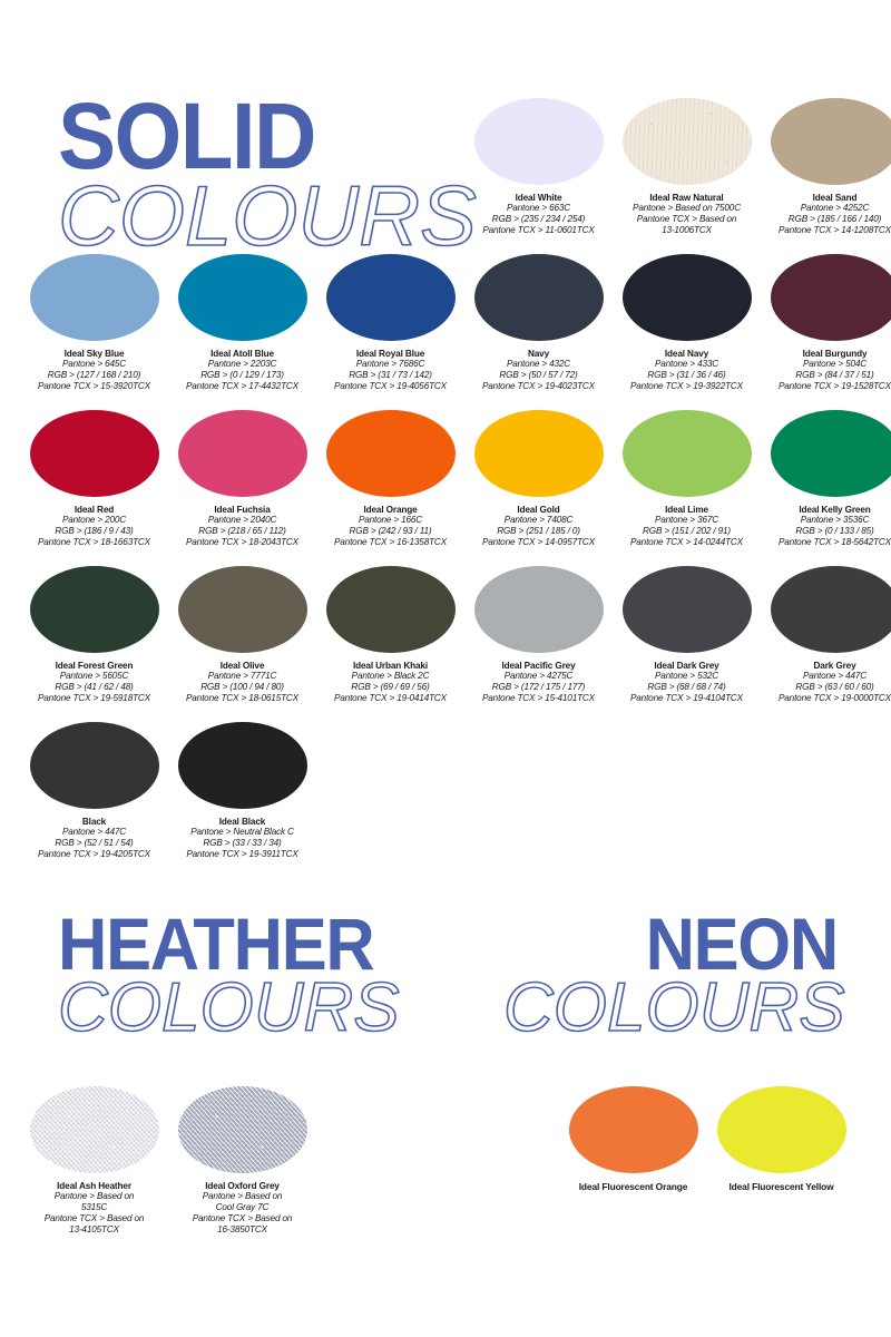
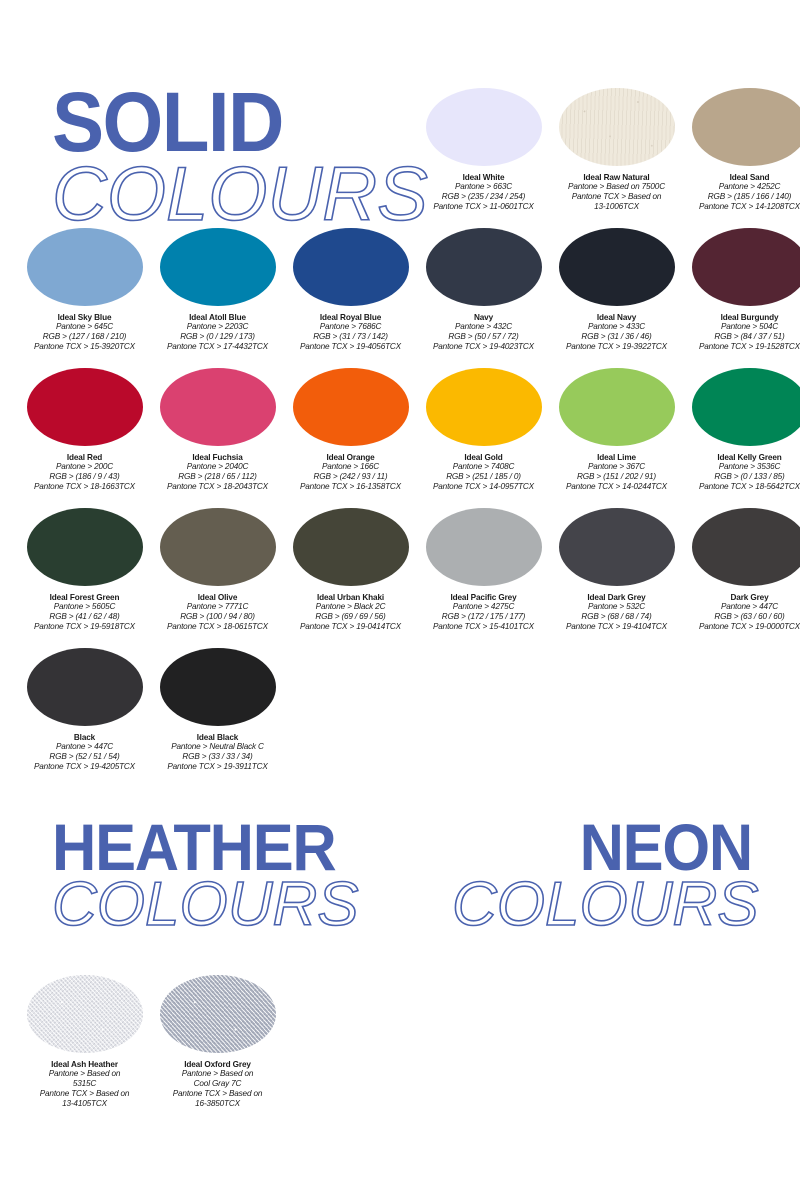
  SOLID
  COLOURS
  Ideal White
  Pantone > 663C
  RGB > (235 / 234 / 254)
  Pantone TCX > 11-0601TCX
  Ideal Raw Natural
  Pantone > Based on 7500C
  Pantone TCX > Based on
  13-1006TCX
  Ideal Sand
  Pantone > 4252C
  RGB > (185 / 166 / 140)
  Pantone TCX > 14-1208TCX
  Ideal Sky Blue
  Pantone > 645C
  RGB > (127 / 168 / 210)
  Pantone TCX > 15-3920TCX
  Ideal Atoll Blue
  Pantone > 2203C
  RGB > (0 / 129 / 173)
  Pantone TCX > 17-4432TCX
  Ideal Royal Blue
  Pantone > 7686C
  RGB > (31 / 73 / 142)
  Pantone TCX > 19-4056TCX
  Navy
  Pantone > 432C
  RGB > (50 / 57 / 72)
  Pantone TCX > 19-4023TCX
  Ideal Navy
  Pantone > 433C
  RGB > (31 / 36 / 46)
  Pantone TCX > 19-3922TCX
  Ideal Burgundy
  Pantone > 504C
  RGB > (84 / 37 / 51)
  Pantone TCX > 19-1528TCX
  Ideal Red
  Pantone > 200C
  RGB > (186 / 9 / 43)
  Pantone TCX > 18-1663TCX
  Ideal Fuchsia
  Pantone > 2040C
  RGB > (218 / 65 / 112)
  Pantone TCX > 18-2043TCX
  Ideal Orange
  Pantone > 166C
  RGB > (242 / 93 / 11)
  Pantone TCX > 16-1358TCX
  Ideal Gold
  Pantone > 7408C
  RGB > (251 / 185 / 0)
  Pantone TCX > 14-0957TCX
  Ideal Lime
  Pantone > 367C
  RGB > (151 / 202 / 91)
  Pantone TCX > 14-0244TCX
  Ideal Kelly Green
  Pantone > 3536C
  RGB > (0 / 133 / 85)
  Pantone TCX > 18-5642TCX
  Ideal Forest Green
  Pantone > 5605C
  RGB > (41 / 62 / 48)
  Pantone TCX > 19-5918TCX
  Ideal Olive
  Pantone > 7771C
  RGB > (100 / 94 / 80)
  Pantone TCX > 18-0615TCX
  Ideal Urban Khaki
  Pantone > Black 2C
  RGB > (69 / 69 / 56)
  Pantone TCX > 19-0414TCX
  Ideal Pacific Grey
  Pantone > 4275C
  RGB > (172 / 175 / 177)
  Pantone TCX > 15-4101TCX
  Ideal Dark Grey
  Pantone > 532C
  RGB > (68 / 68 / 74)
  Pantone TCX > 19-4104TCX
  Dark Grey
  Pantone > 447C
  RGB > (63 / 60 / 60)
  Pantone TCX > 19-0000TCX
  Black
  Pantone > 447C
  RGB > (52 / 51 / 54)
  Pantone TCX > 19-4205TCX
  Ideal Black
  Pantone > Neutral Black C
  RGB > (33 / 33 / 34)
  Pantone TCX > 19-3911TCX
  HEATHER
  COLOURS
  NEON
  COLOURS
  Ideal Ash Heather
  Pantone > Based on
  5315C
  Pantone TCX > Based on
  13-4105TCX
  Ideal Oxford Grey
  Pantone > Based on
  Cool Gray 7C
  Pantone TCX > Based on
  16-3850TCX
- Ideal Fluorescent Orange
- Ideal Fluorescent Yellow
